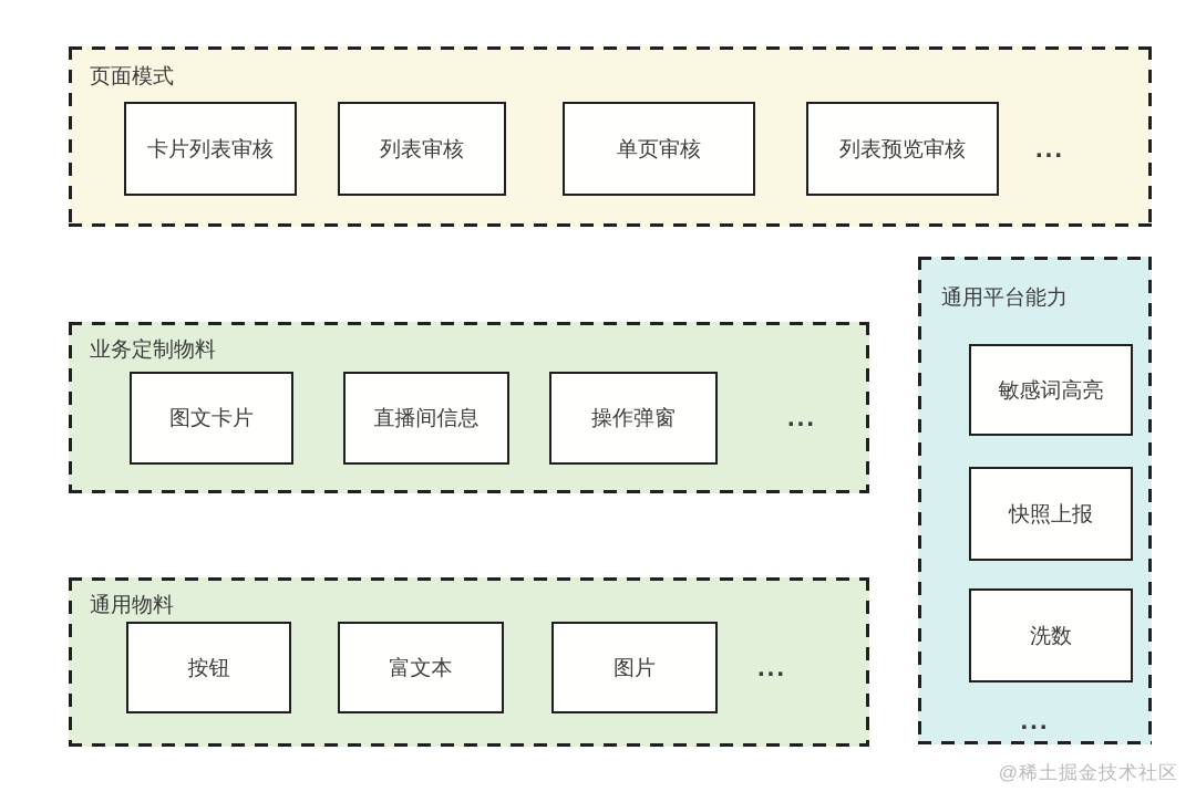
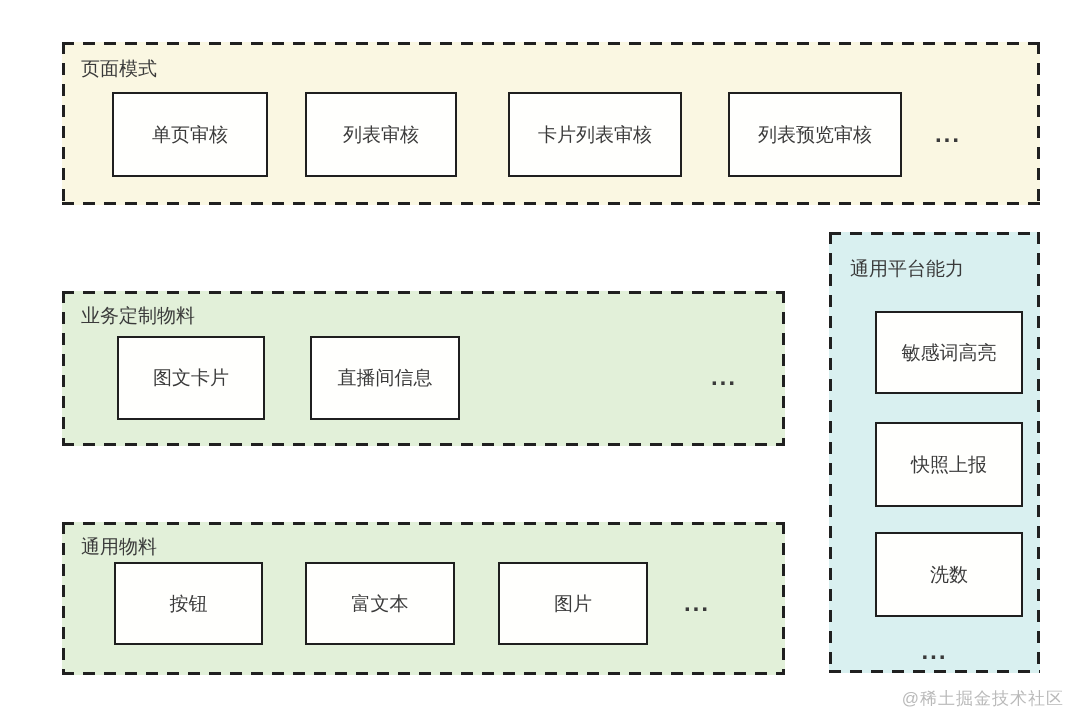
  页面模式
- 卡片列表审核
+ 单页审核
  列表审核
- 单页审核
+ 卡片列表审核
  列表预览审核
  ...
  业务定制物料
  图文卡片
  直播间信息
- 操作弹窗
  ...
  通用物料
  按钮
  富文本
  图片
  ...
  通用平台能力
  敏感词高亮
  快照上报
  洗数
  ...
  @稀土掘金技术社区
